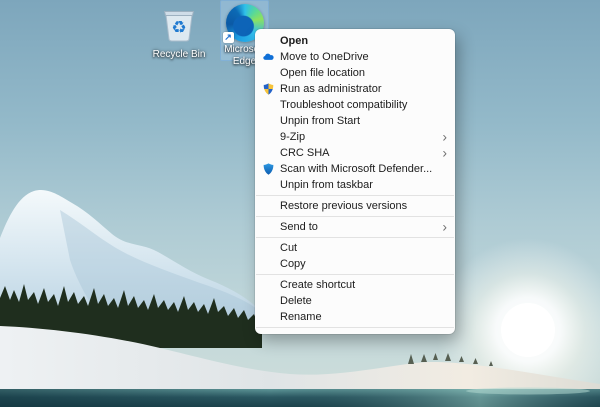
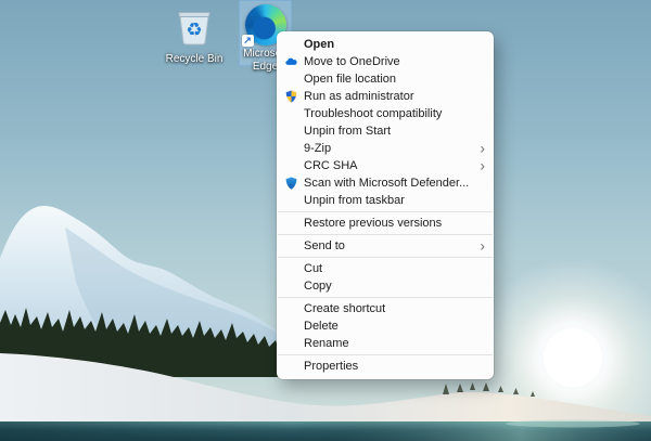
  ♻
  Recycle Bin
  ↗
  Micros Edge
  Open
  Move to OneDrive
  Open file location
  Run as administrator
  Troubleshoot compatibility
  Unpin from Start
  9-Zip
  ›
  CRC SHA
  ›
  Scan with Microsoft Defender...
  Unpin from taskbar
  Restore previous versions
  Send to
  ›
  Cut
  Copy
  Create shortcut
  Delete
  Rename
+ Properties
